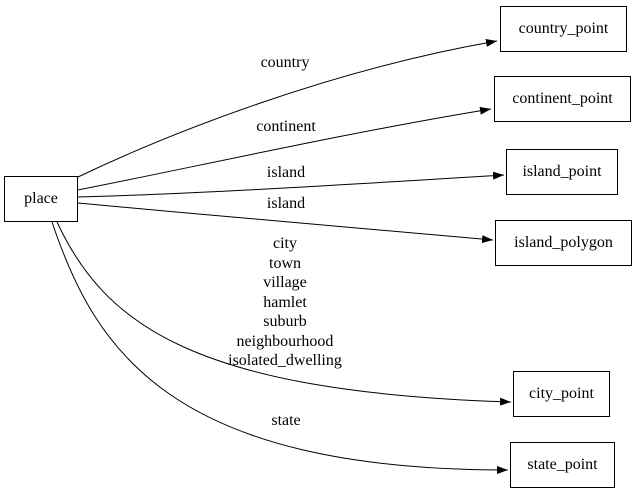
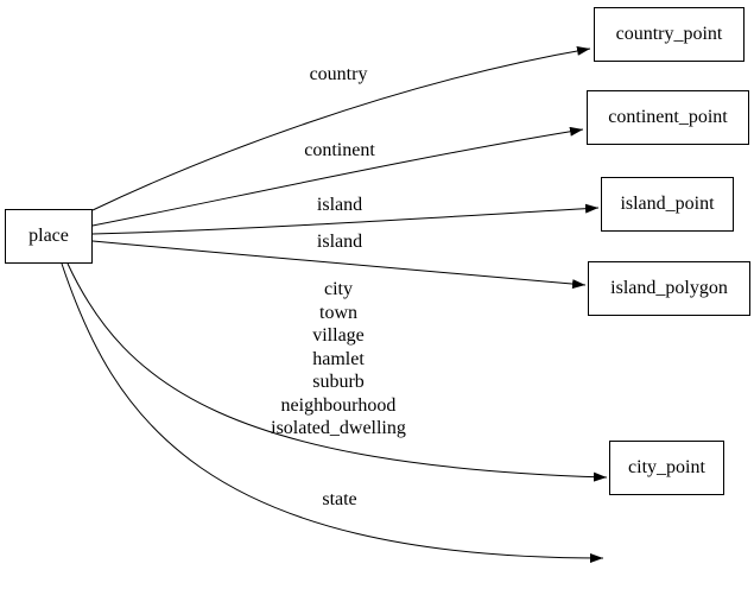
  place
  country_point
  continent_point
  island_point
  island_polygon
  city_point
- state_point
  country
  continent
  island
  island
  city
  town
  village
  hamlet
  suburb
  neighbourhood
  isolated_dwelling
  state
